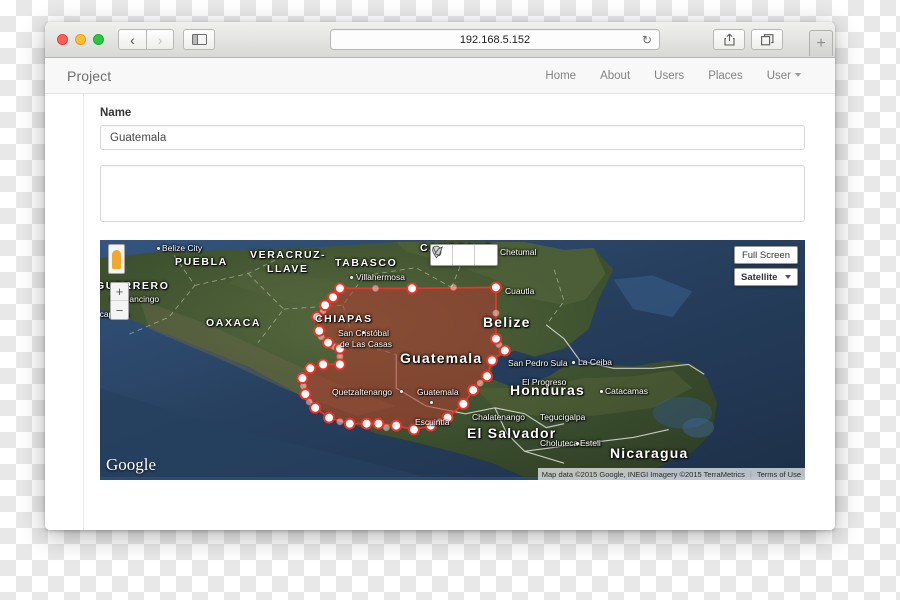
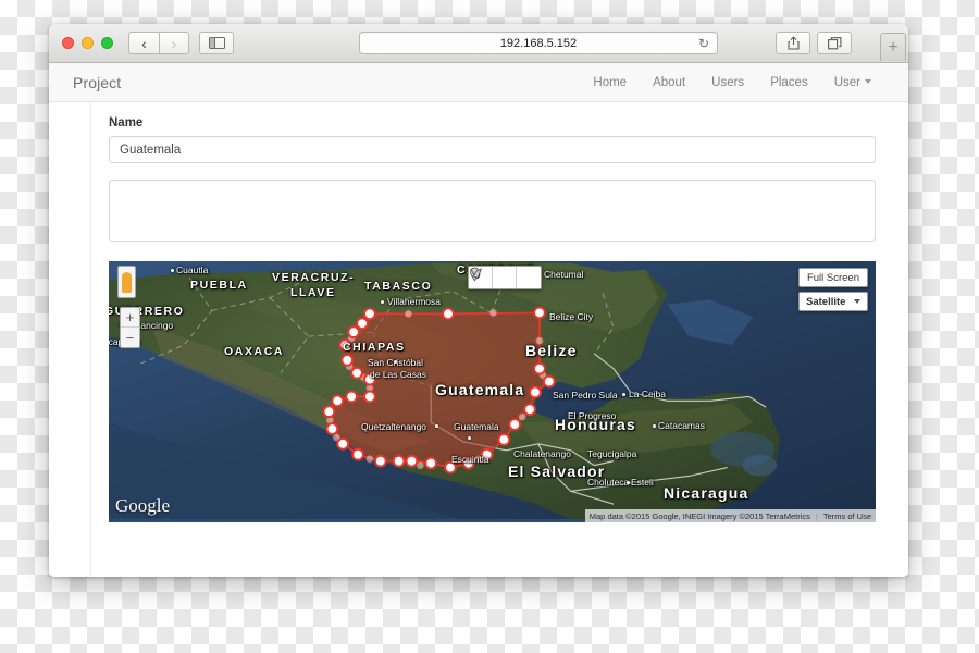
  ‹
  ›
  192.168.5.152
  ↻
  +
  Project
  Home
  About
  Users
  Places
  User
  Name
  Guatemala
  PUEBLA
  VERACRUZ-
  LLAVE
  OAXACA
  TABASCO
  CHIAPAS
  Belize
  Guatemala
  Honduras
  El Salvador
  Nicaragua
- Belize City
+ Cuautla
  Villahermosa
  Chetumal
- Cuautla
+ Belize City
  San Cistóbal
  de Las Casas
  Quetzaltenango
  Guatemala
  Escuintla
  San Pedro Sula
  El Progreso
  La Ceiba
  Catacamas
  Tegucigalpa
  Chalatenango
  Cholutec
  Esteli
  +
  −
  Full Screen
  Satellite
  Google
  Map data ©2015 Google, INEGI Imagery ©2015 TerraMetrics
  |
  Terms of Use
